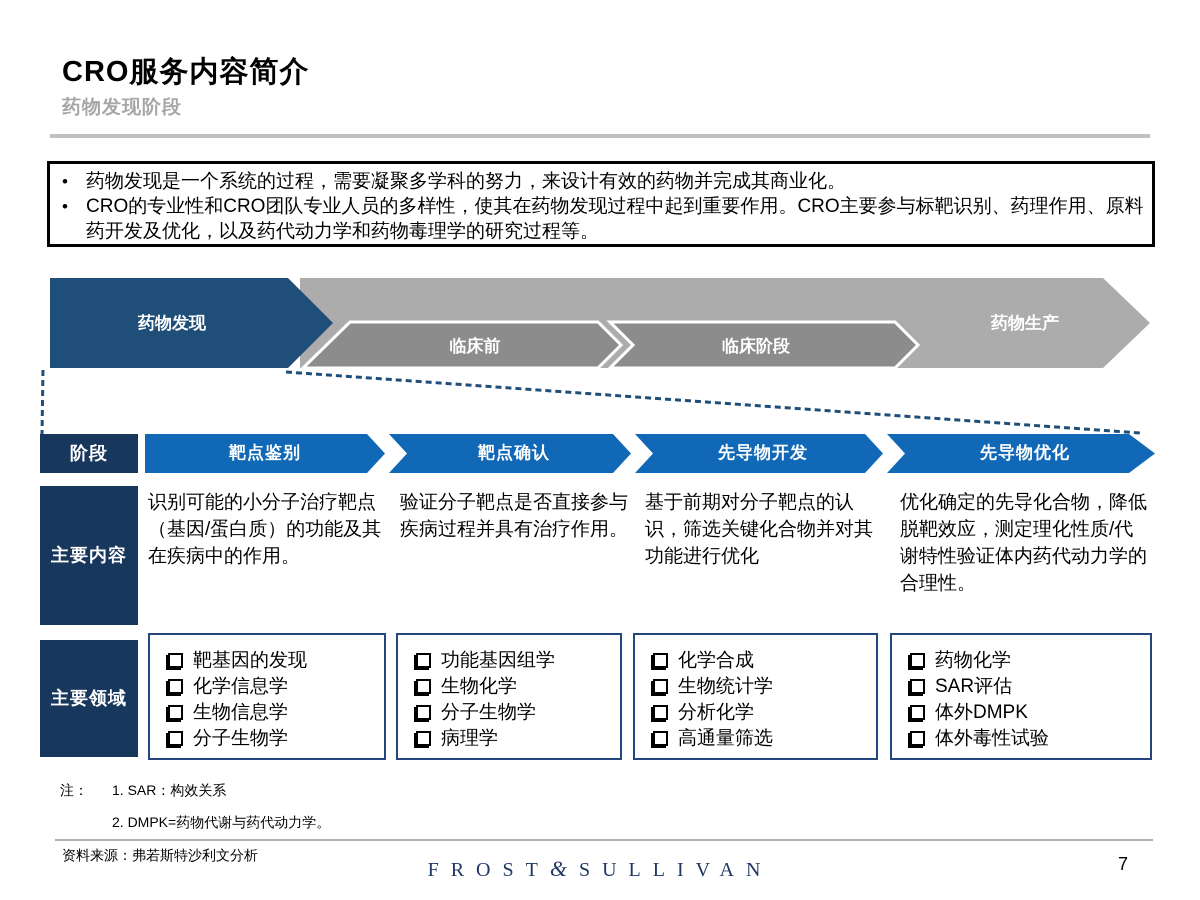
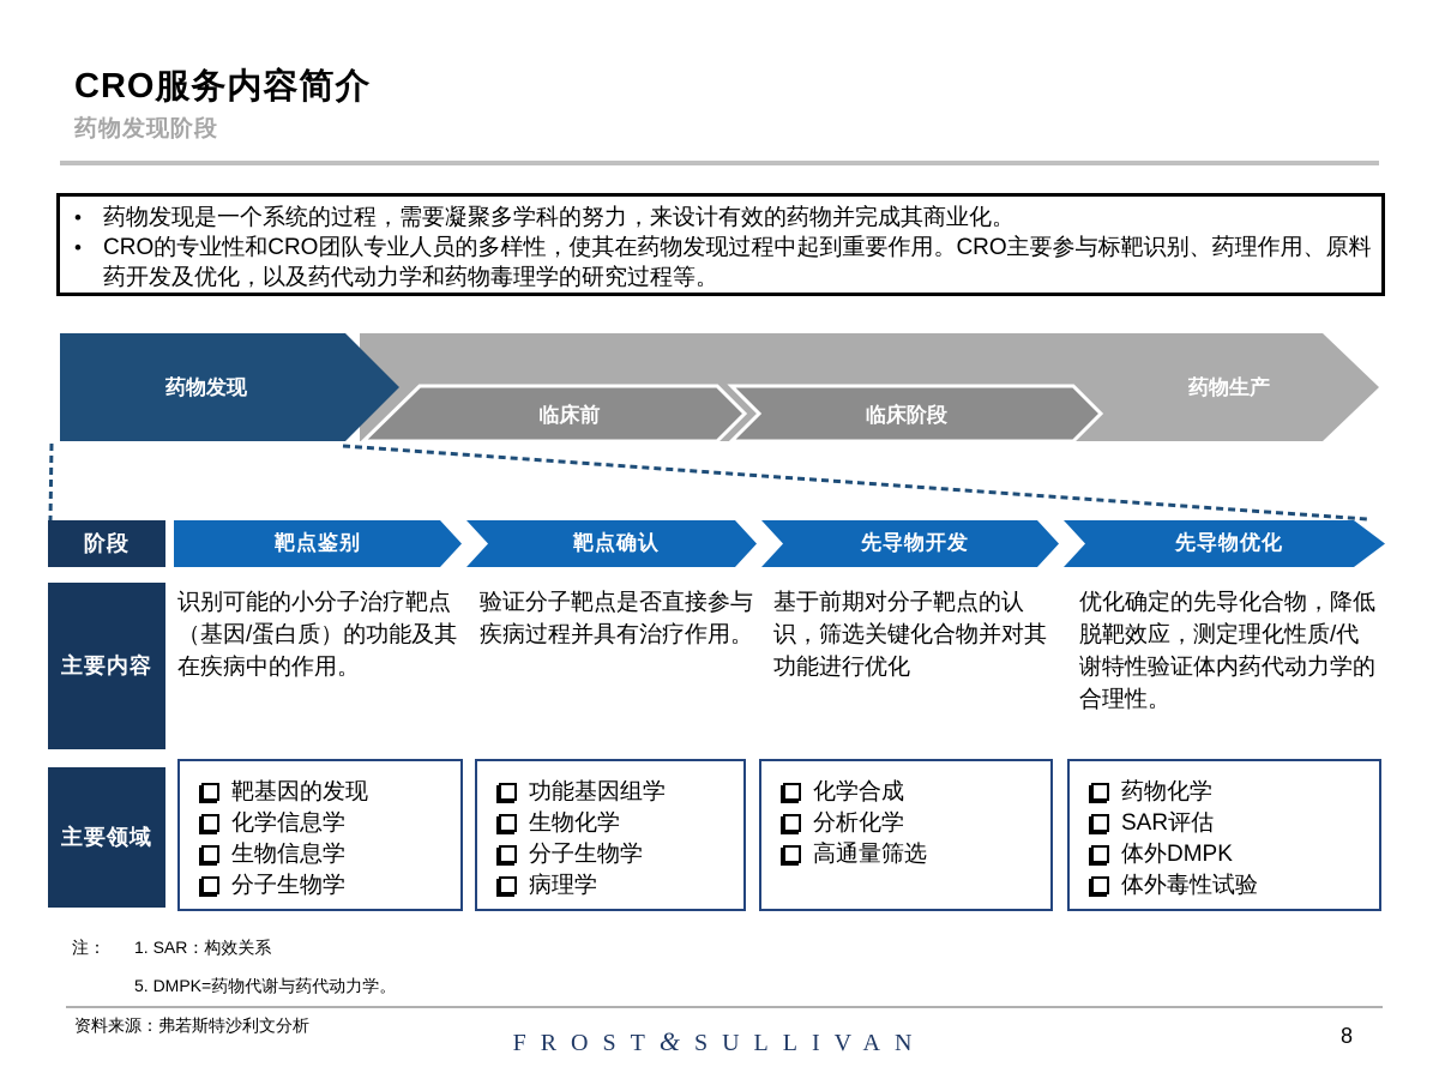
  CRO服务内容简介
  药物发现阶段
  •
  药物发现是一个系统的过程，需要凝聚多学科的努力，来设计有效的药物并完成其商业化。
  •
  CRO的专业性和CRO团队专业人员的多样性，使其在药物发现过程中起到重要作用。CRO主要参与标靶识别、药理作用、原料药开发及优化，以及药代动力学和药物毒理学的研究过程等。
  药物发现
  临床前
  临床阶段
  药物生产
  阶段
  靶点鉴别
  靶点确认
  先导物开发
  先导物优化
  主要内容
  识别可能的小分子治疗靶点（基因/蛋白质）的功能及其在疾病中的作用。
  验证分子靶点是否直接参与疾病过程并具有治疗作用。
  基于前期对分子靶点的认识，筛选关键化合物并对其功能进行优化
  优化确定的先导化合物，降低脱靶效应，测定理化性质/代谢特性验证体内药代动力学的合理性。
  主要领域
  靶基因的发现
  化学信息学
  生物信息学
  分子生物学
  功能基因组学
  生物化学
  分子生物学
  病理学
  化学合成
- 生物统计学
  分析化学
  高通量筛选
  药物化学
  SAR评估
  体外DMPK
  体外毒性试验
  注：
  1. SAR：构效关系
- 2. DMPK=药物代谢与药代动力学。
+ 5. DMPK=药物代谢与药代动力学。
  资料来源：弗若斯特沙利文分析
  FROST&SULLIVAN
- 7
+ 8
